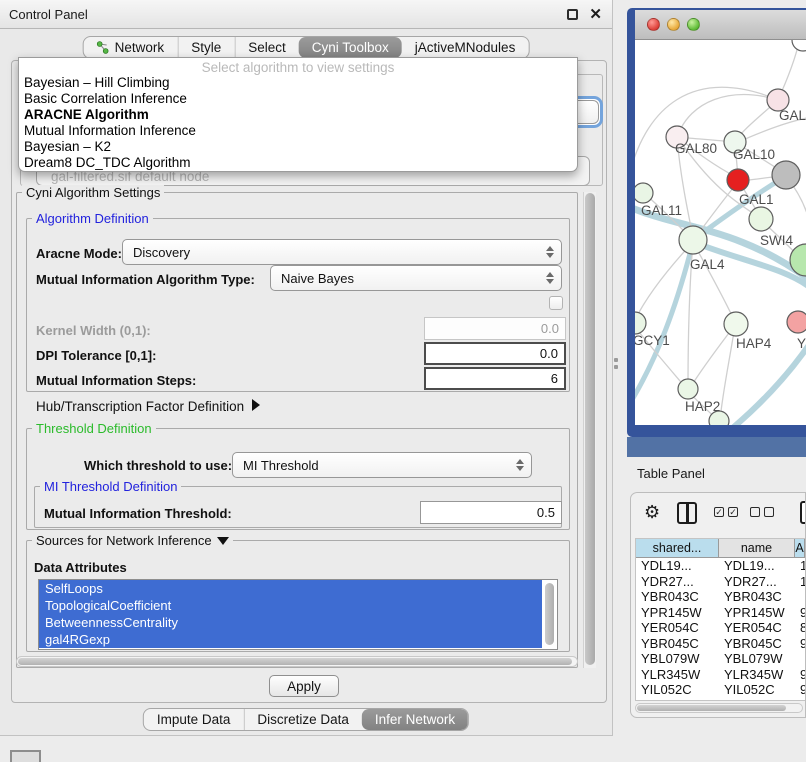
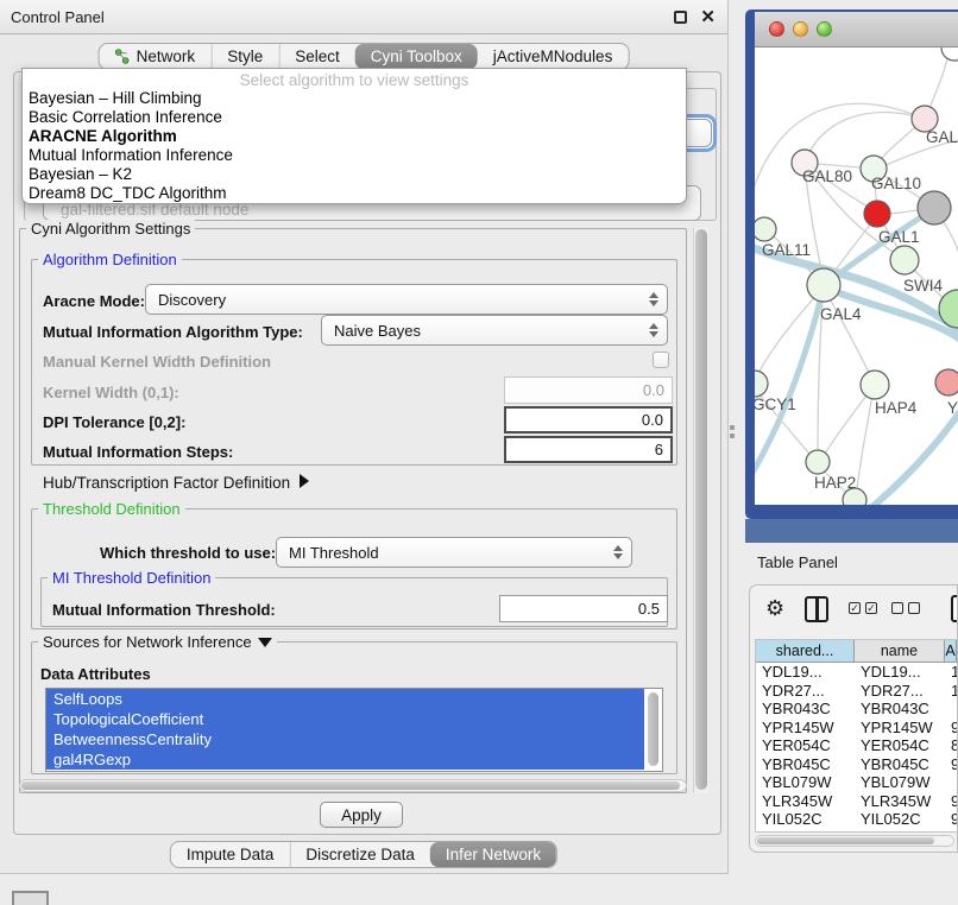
  Control Panel
  ✕
  Network
  Style
  Select
  Cyni Toolbox
  jActiveMNodules
  gal-filtered.sif default node
  Cyni Algorithm Settings
  Algorithm Definition
  Aracne Mode:
  Discovery
  Mutual Information Algorithm Type:
  Naive Bayes
+ Manual Kernel Width Definition
  Kernel Width (0,1):
  0.0
- DPI Tolerance [0,1]:
+ DPI Tolerance [0,2]:
  0.0
  Mutual Information Steps:
  6
  Hub/Transcription Factor Definition
  Threshold Definition
  Which threshold to use:
  MI Threshold
  MI Threshold Definition
  Mutual Information Threshold:
  0.5
  Sources for Network Inference
  Data Attributes
  SelfLoops
  TopologicalCoefficient
  BetweennessCentrality
  gal4RGexp
  Apply
  Impute Data
  Discretize Data
  Infer Network
  Select algorithm to view settings
  Bayesian – Hill Climbing
  Basic Correlation Inference
  ARACNE Algorithm
  Mutual Information Inference
  Bayesian – K2
  Dream8 DC_TDC Algorithm
  GAL
  GAL80
  GAL10
  GAL1
  GAL11
  SWI4
  GAL4
  GCY1
  HAP4
  Y
  HAP2
  Table Panel
  ⚙
  ✓
  ✓
  shared...
  name
  A
  YDL19...
  YDL19...
  YDR27...
  YDR27...
  YBR043C
  YBR043C
  YPR145W
  YPR145W
  YER054C
  YER054C
  YBR045C
  YBR045C
  YBL079W
  YBL079W
  YLR345W
  YLR345W
  YIL052C
  YIL052C
  9
